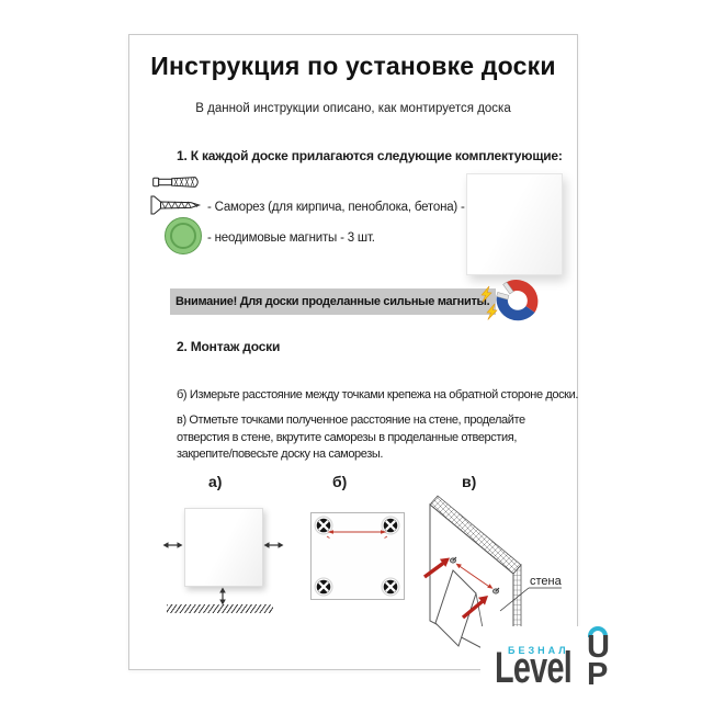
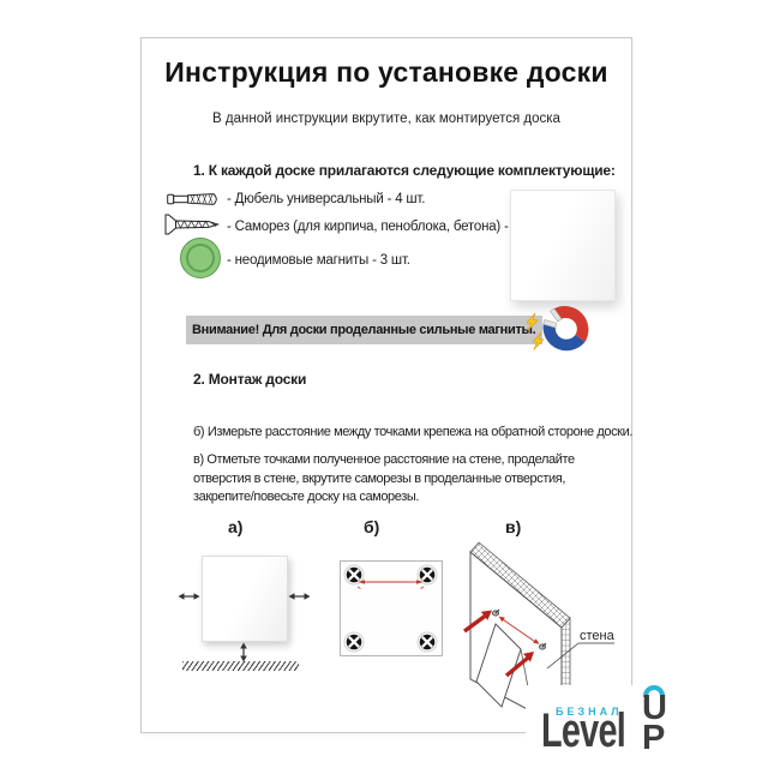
  Инструкция по установке доски
- В данной инструкции описано, как монтируется доска
+ В данной инструкции вкрутите, как монтируется доска
  1. К каждой доске прилагаются следующие комплектующие:
+ - Дюбель универсальный - 4 шт.
  - Саморез (для кирпича, пеноблока, бетона) -
  - неодимовые магниты - 3 шт.
  Внимание! Для доски проделанные сильные магниты.
  2. Монтаж доски
  б) Измерьте расстояние между точками крепежа на обратной стороне доски.
  в) Отметьте точками полученное расстояние на стене, проделайте отверстия в стене, вкрутите саморезы в проделанные отверстия, закрепите/повесьте доску на саморезы.
  а)
  б)
  в)
  стена
  БЕЗНАЛ
  Level
  U
  P
